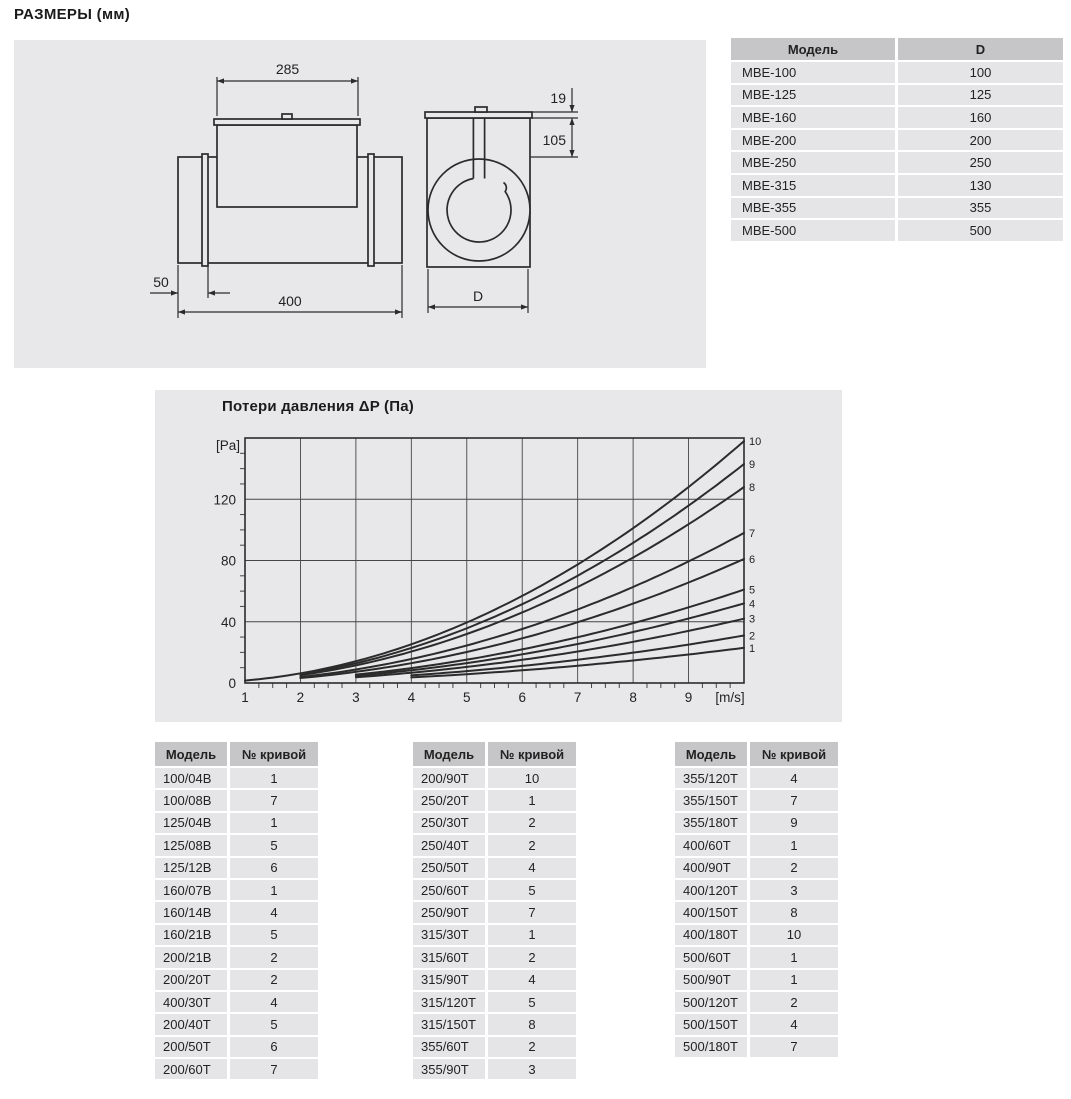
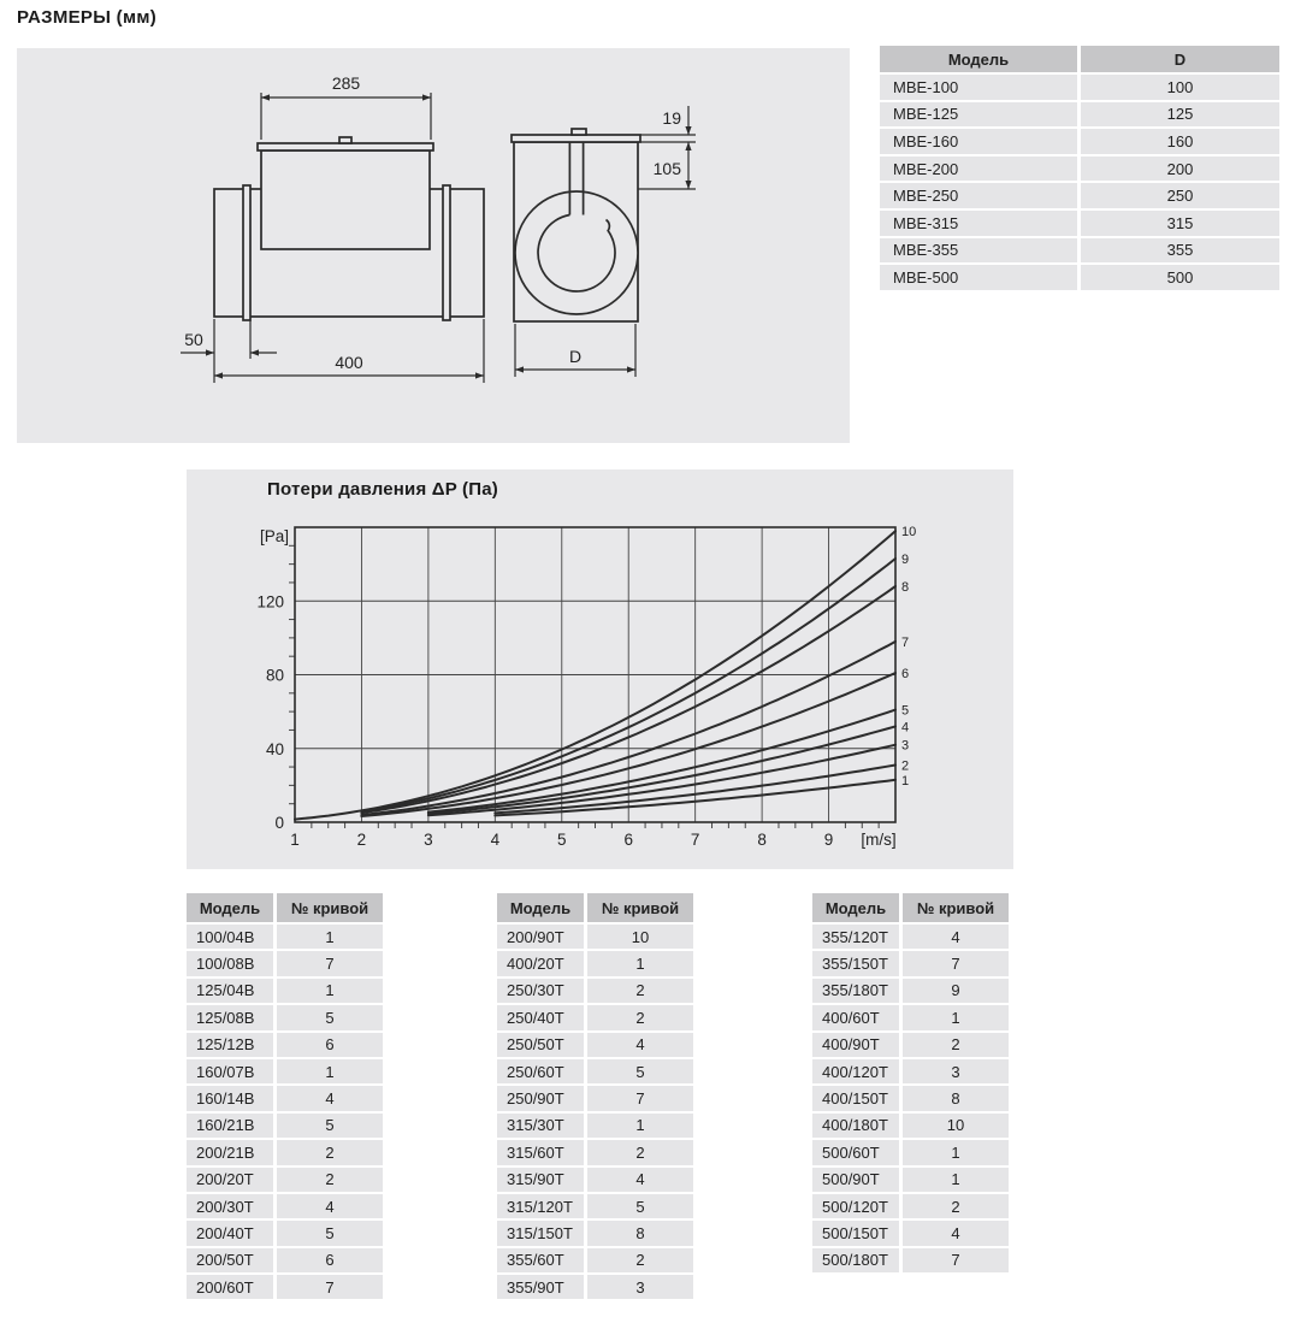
  РАЗМЕРЫ (мм)
  285
  50
  400
  19
  105
  D
  Модель	D
  МВЕ-100	100
  МВЕ-125	125
  МВЕ-160	160
  МВЕ-200	200
  МВЕ-250	250
- МВЕ-315	130
+ МВЕ-315	315
  МВЕ-355	355
  МВЕ-500	500
  Потери давления ΔP (Па)
  1
  2
  3
  4
  5
  6
  7
  8
  9
  10
  1
  2
  3
  4
  5
  6
  7
  8
  9
  0
  40
  80
  120
  [m/s]
  [Pa]
  Модель	№ кривой
  100/04В	1
  100/08В	7
  125/04В	1
  125/08В	5
  125/12В	6
  160/07В	1
  160/14В	4
  160/21В	5
  200/21В	2
  200/20Т	2
- 400/30Т	4
+ 200/30Т	4
  200/40Т	5
  200/50Т	6
  200/60Т	7
  Модель	№ кривой
  200/90Т	10
- 250/20Т	1
+ 400/20Т	1
  250/30Т	2
  250/40Т	2
  250/50Т	4
  250/60Т	5
  250/90Т	7
  315/30Т	1
  315/60Т	2
  315/90Т	4
  315/120Т	5
  315/150Т	8
  355/60Т	2
  355/90Т	3
  Модель	№ кривой
  355/120Т	4
  355/150Т	7
  355/180Т	9
  400/60Т	1
  400/90Т	2
  400/120Т	3
  400/150Т	8
  400/180Т	10
  500/60Т	1
  500/90Т	1
  500/120Т	2
  500/150Т	4
  500/180Т	7
